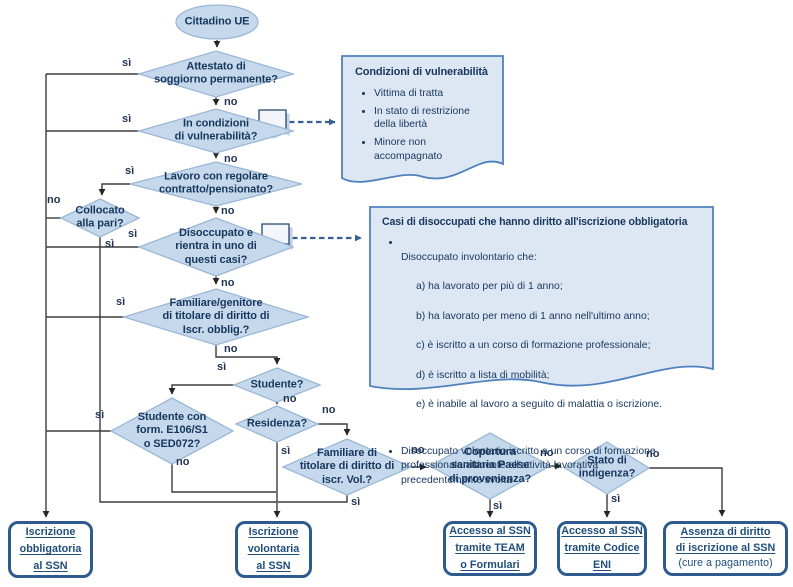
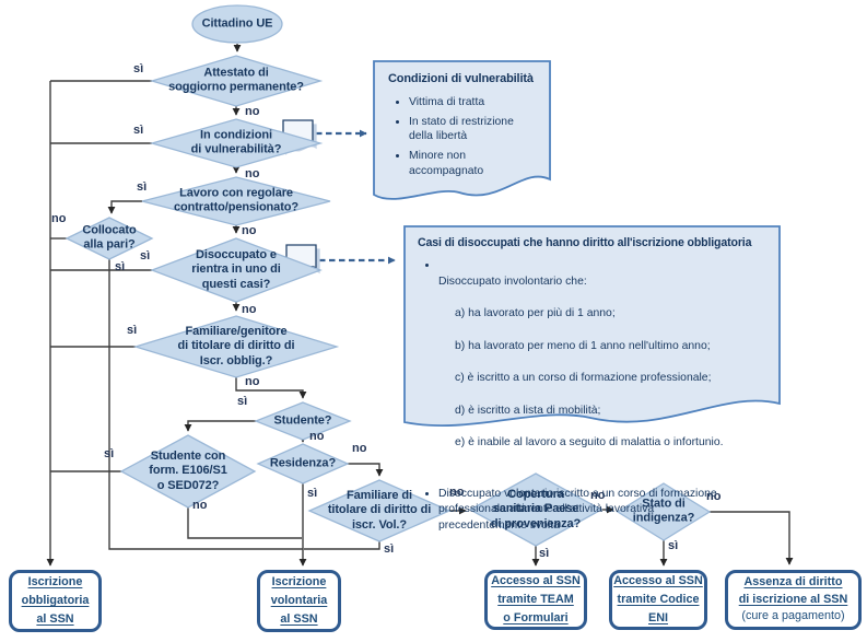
  Cittadino UE
  Attestato di
  soggiorno permanente?
  In condizioni
  di vulnerabilità?
  Lavoro con regolare
  contratto/pensionato?
  Collocato
  alla pari?
  Disoccupato e
  rientra in uno di
  questi casi?
  Familiare/genitore
  di titolare di diritto di
  Iscr. obblig.?
  Studente?
  Studente con
  form. E106/S1
  o SED072?
  Residenza?
  Familiare di
  titolare di diritto di
  iscr. Vol.?
  Copertura
  sanitaria Paese
  di provenienza?
  Stato di
  indigenza?
  sì
  no
  sì
  no
  sì
  no
  no
  sì
  sì
  no
  sì
  no
  sì
  no
  sì
  no
  no
  sì
  no
  sì
  no
  sì
  no
  sì
  Iscrizione
  obbligatoria
  al SSN
  Iscrizione
  volontaria
  al SSN
  Accesso al SSN
  tramite TEAM
  o Formulari
  Accesso al SSN
  tramite Codice
  ENI
  Assenza di diritto
  di iscrizione al SSN
  (cure a pagamento)
  Condizioni di vulnerabilità
  Vittima di tratta
  In stato di restrizione
  della libertà
  Minore non
  accompagnato
  Casi di disoccupati che hanno diritto all'iscrizione obbligatoria
  Disoccupato involontario che:
  a) ha lavorato per più di 1 anno;
  b) ha lavorato per meno di 1 anno nell'ultimo anno;
  c) è iscritto a un corso di formazione professionale;
  d) è iscritto a lista di mobilità;
- e) è inabile al lavoro a seguito di malattia o iscrizione.
+ e) è inabile al lavoro a seguito di malattia o infortunio.
  Disoccupato volontario iscritto a un corso di formazione
  professionale attinente all'attività lavorativa
  precedentemente svolta
